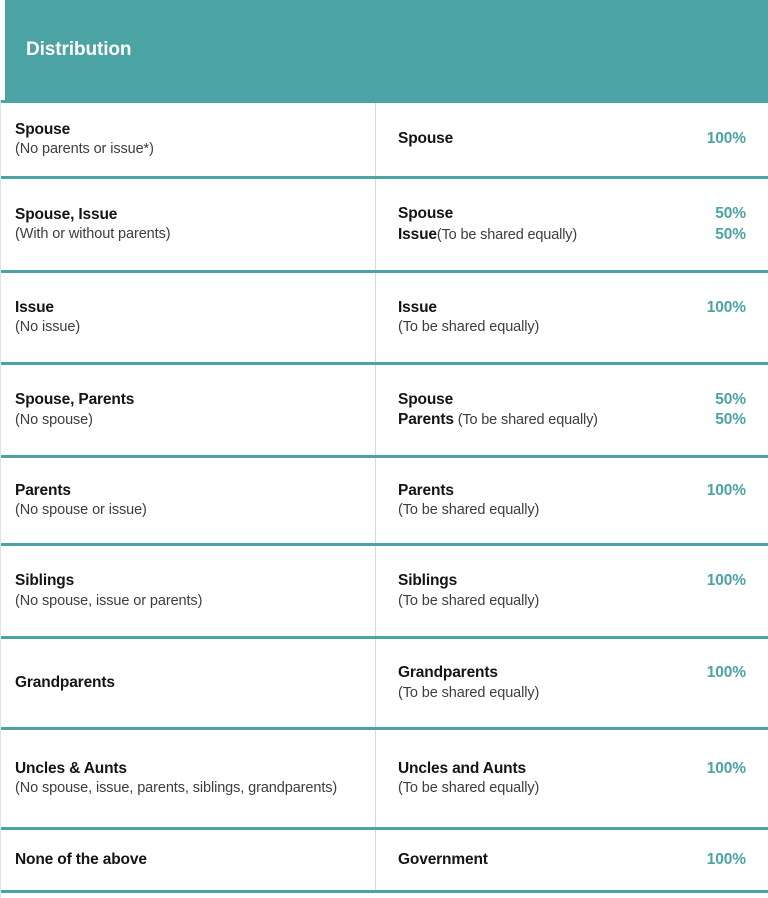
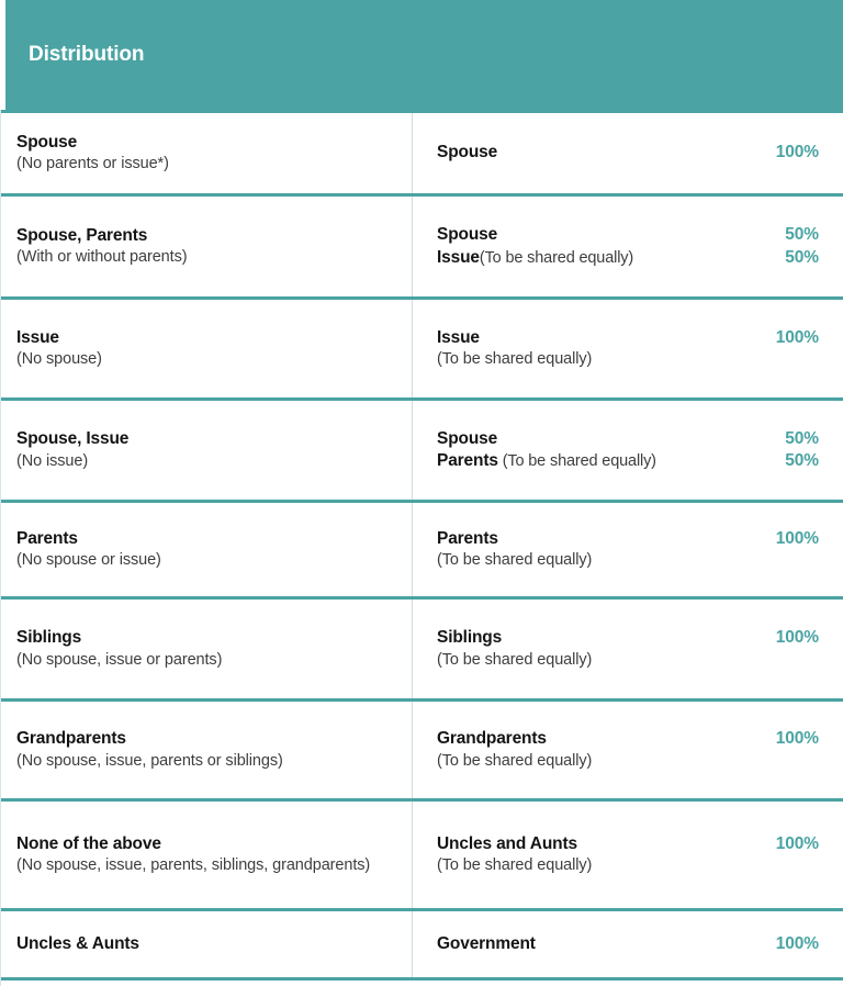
  Distribution
  Spouse
  (No parents or issue*)
  Spouse
  100%
- Spouse, Issue
+ Spouse, Parents
  (With or without parents)
  Spouse
  50%
  Issue(To be shared equally)
  50%
  Issue
- (No issue)
+ (No spouse)
  Issue
  100%
  (To be shared equally)
- Spouse, Parents
+ Spouse, Issue
- (No spouse)
+ (No issue)
  Spouse
  50%
  Parents (To be shared equally)
  50%
  Parents
  (No spouse or issue)
  Parents
  100%
  (To be shared equally)
  Siblings
  (No spouse, issue or parents)
  Siblings
  100%
  (To be shared equally)
  Grandparents
+ (No spouse, issue, parents or siblings)
  Grandparents
  100%
  (To be shared equally)
- Uncles & Aunts
+ None of the above
  (No spouse, issue, parents, siblings, grandparents)
  Uncles and Aunts
  100%
  (To be shared equally)
- None of the above
+ Uncles & Aunts
  Government
  100%
